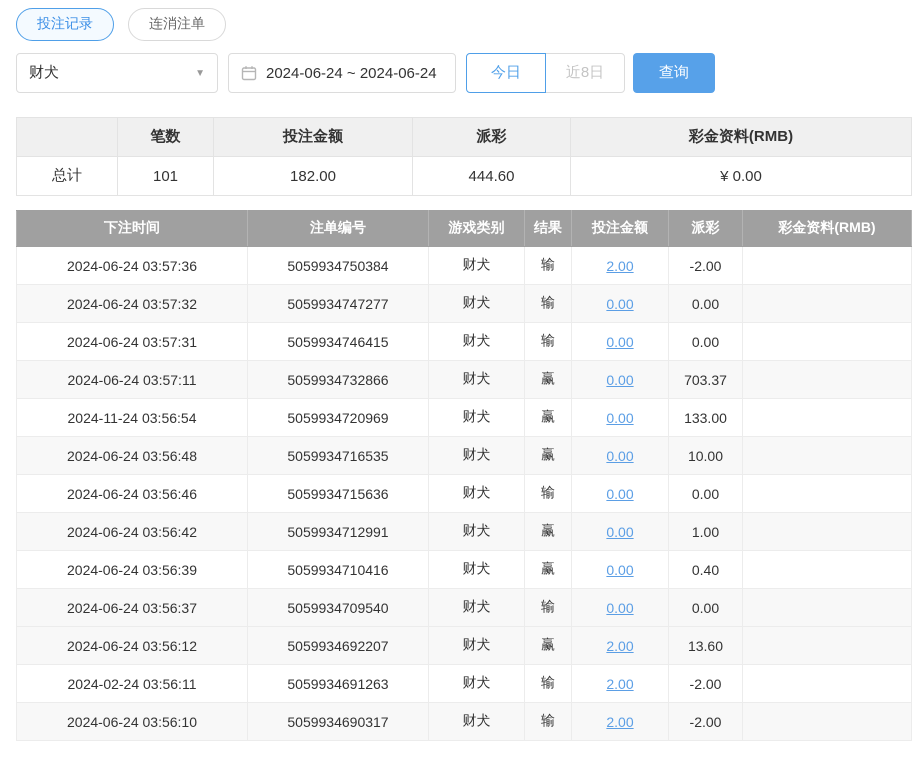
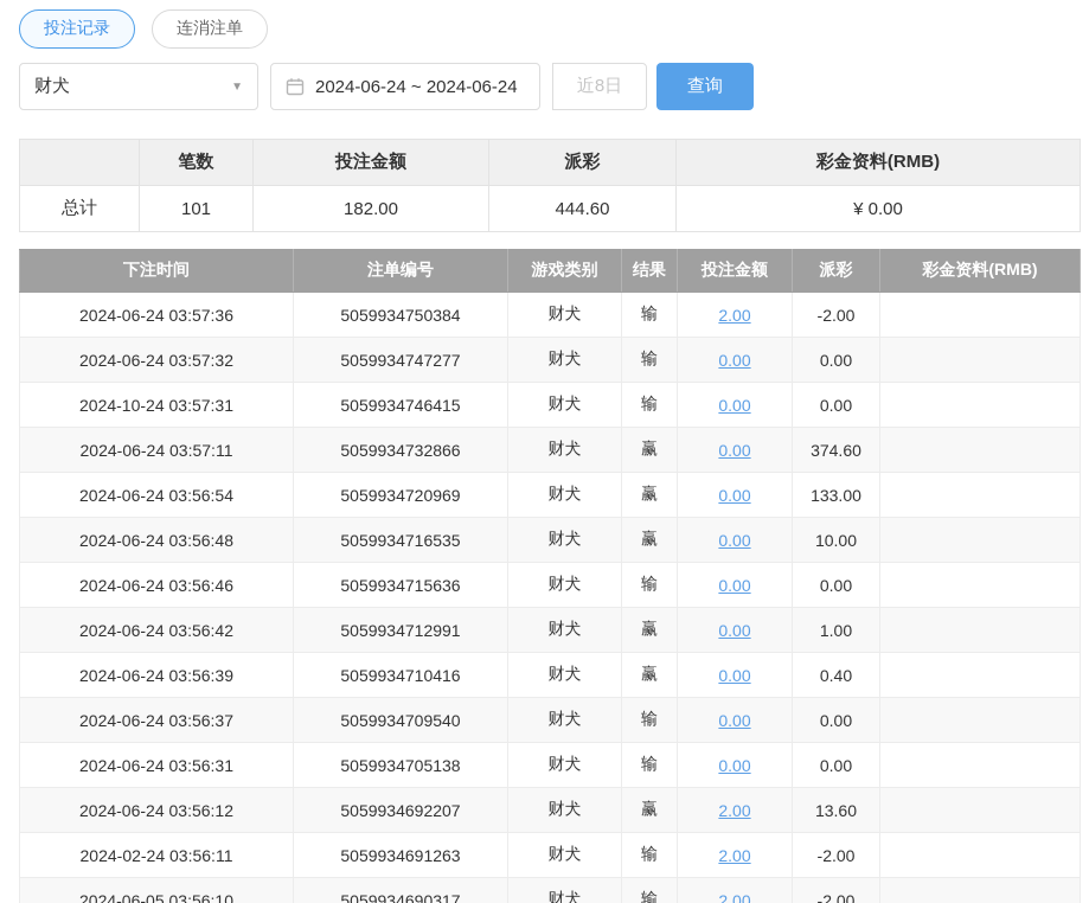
  投注记录
  连消注单
  财犬
  ▼
  2024-06-24 ~ 2024-06-24
- 今日
  近8日
  查询
  	笔数	投注金额	派彩	彩金资料(RMB)
  总计	101	182.00	444.60	¥ 0.00
  下注时间	注单编号	游戏类别	结果	投注金额	派彩	彩金资料(RMB)
  2024-06-24 03:57:36	5059934750384	财犬	输	2.00	-2.00
  2024-06-24 03:57:32	5059934747277	财犬	输	0.00	0.00
- 2024-06-24 03:57:31	5059934746415	财犬	输	0.00	0.00
+ 2024-10-24 03:57:31	5059934746415	财犬	输	0.00	0.00
- 2024-06-24 03:57:11	5059934732866	财犬	赢	0.00	703.37
+ 2024-06-24 03:57:11	5059934732866	财犬	赢	0.00	374.60
- 2024-11-24 03:56:54	5059934720969	财犬	赢	0.00	133.00
+ 2024-06-24 03:56:54	5059934720969	财犬	赢	0.00	133.00
  2024-06-24 03:56:48	5059934716535	财犬	赢	0.00	10.00
  2024-06-24 03:56:46	5059934715636	财犬	输	0.00	0.00
  2024-06-24 03:56:42	5059934712991	财犬	赢	0.00	1.00
  2024-06-24 03:56:39	5059934710416	财犬	赢	0.00	0.40
  2024-06-24 03:56:37	5059934709540	财犬	输	0.00	0.00
+ 2024-06-24 03:56:31	5059934705138	财犬	输	0.00	0.00
  2024-06-24 03:56:12	5059934692207	财犬	赢	2.00	13.60
  2024-02-24 03:56:11	5059934691263	财犬	输	2.00	-2.00
- 2024-06-24 03:56:10	5059934690317	财犬	输	2.00	-2.00
+ 2024-06-05 03:56:10	5059934690317	财犬	输	2.00	-2.00
